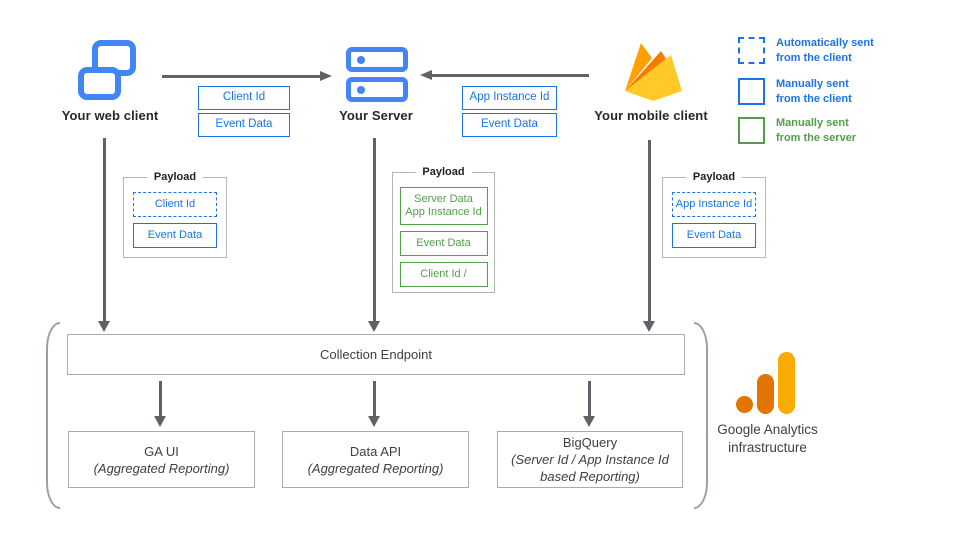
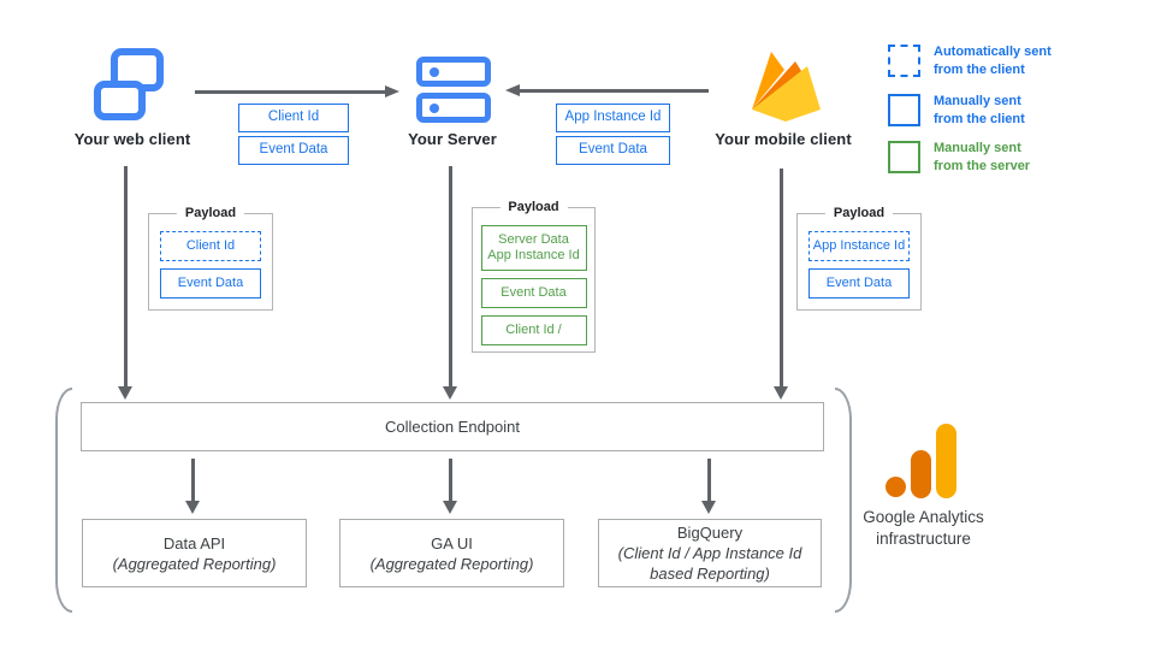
  Your web client
  Your Server
  Your mobile client
  Client Id
  Event Data
  App Instance Id
  Event Data
  Automatically sent
  from the client
  Manually sent
  from the client
  Manually sent
  from the server
  Payload
  Client Id
  Event Data
  Payload
  Server Data
  App Instance Id
  Event Data
  Client Id /
  Payload
  App Instance Id
  Event Data
  Collection Endpoint
- GA UI
+ Data API
  (Aggregated Reporting)
- Data API
+ GA UI
  (Aggregated Reporting)
  BigQuery
- (Server Id / App Instance Id based Reporting)
+ (Client Id / App Instance Id based Reporting)
  Google Analytics
  infrastructure
